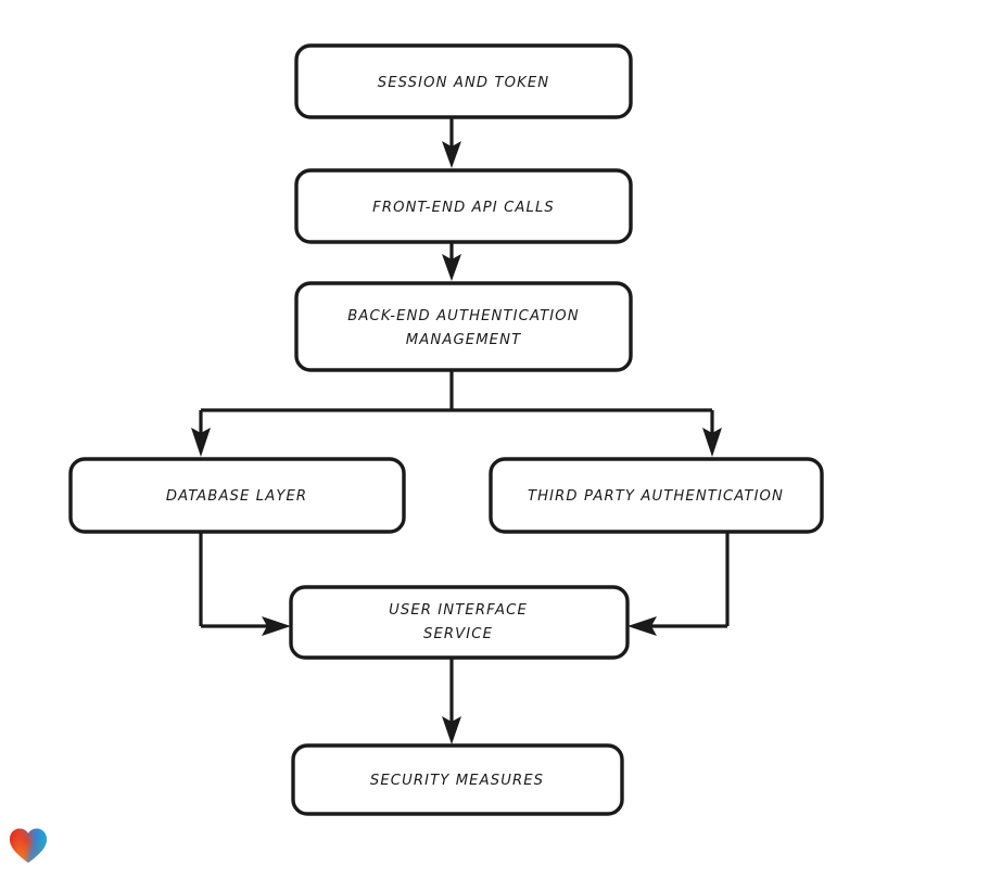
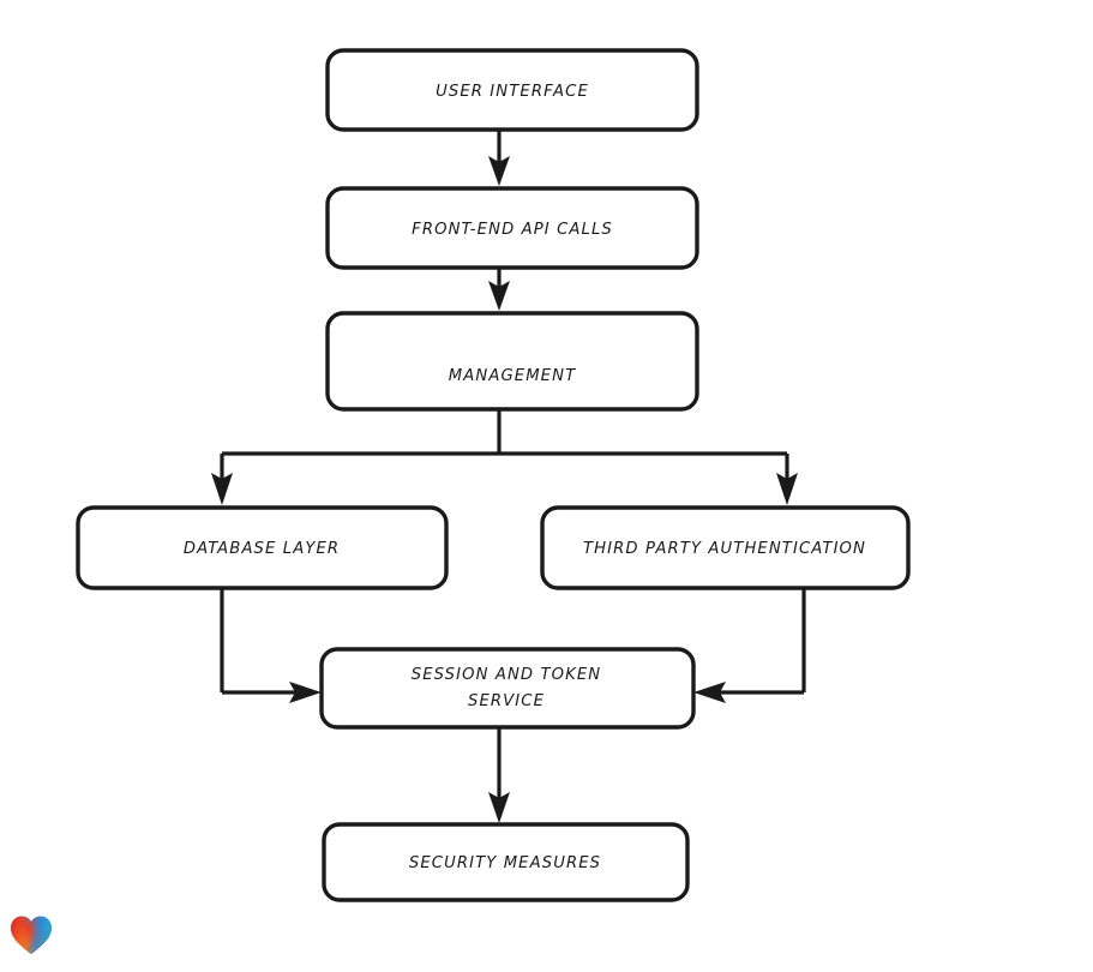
- SESSION AND TOKEN
+ USER INTERFACE
  FRONT-END API CALLS
- BACK-END AUTHENTICATION
  MANAGEMENT
  DATABASE LAYER
  THIRD PARTY AUTHENTICATION
- USER INTERFACE
+ SESSION AND TOKEN
  SERVICE
  SECURITY MEASURES
